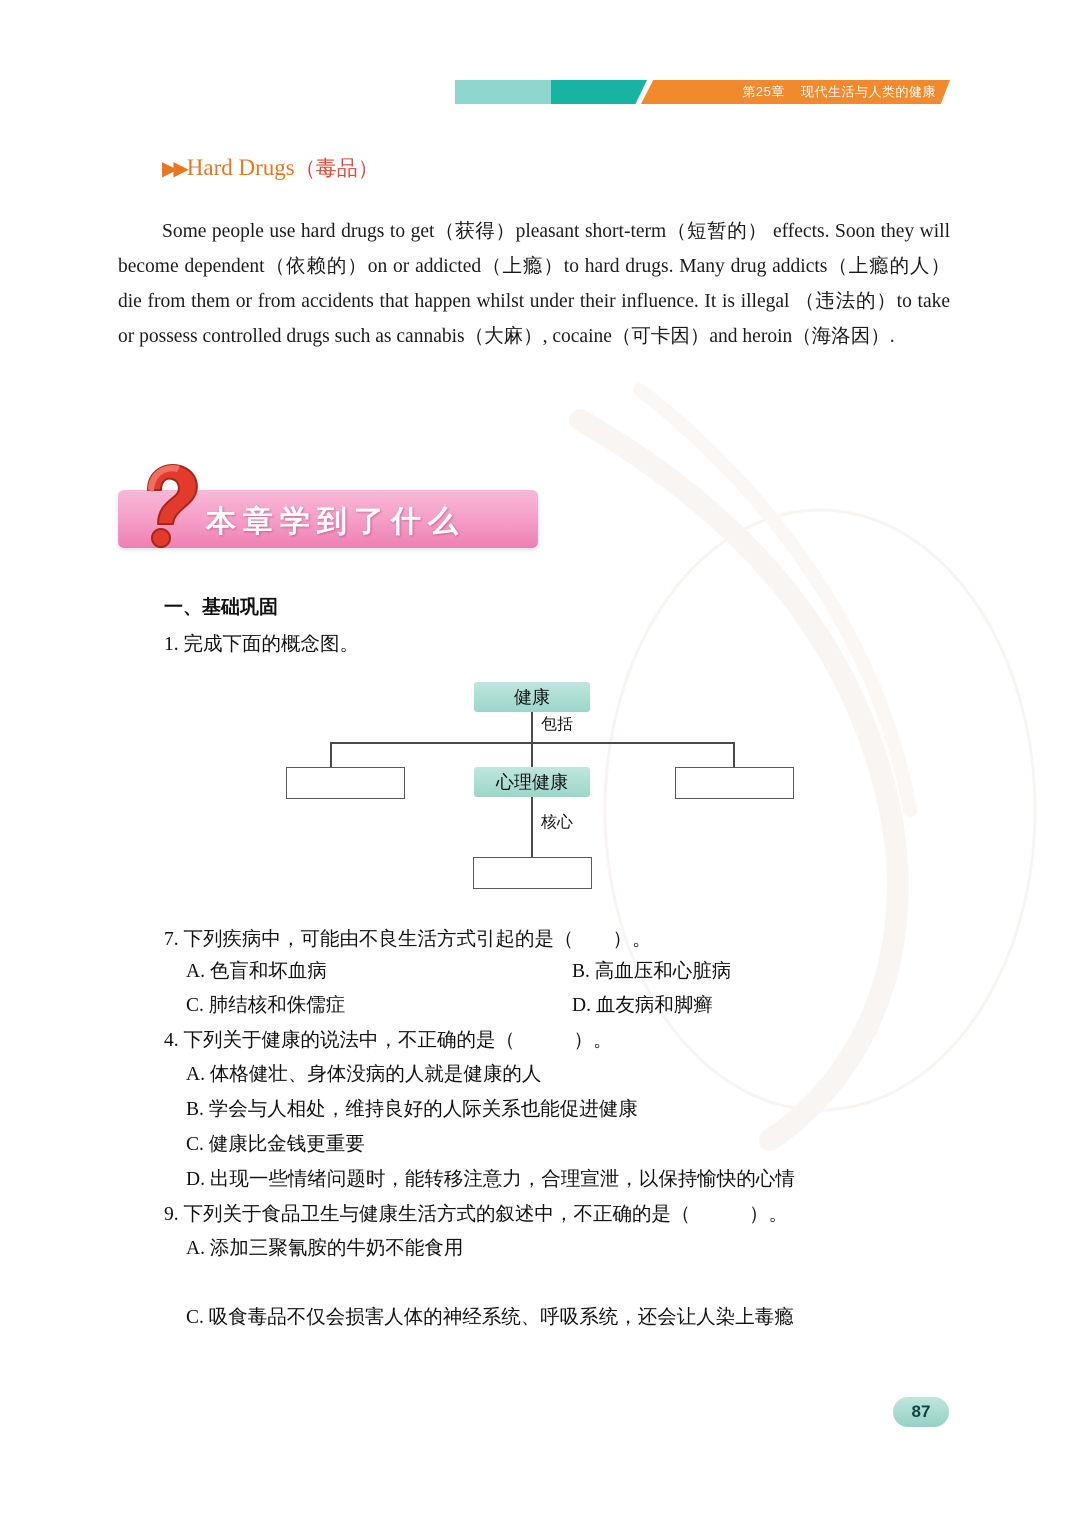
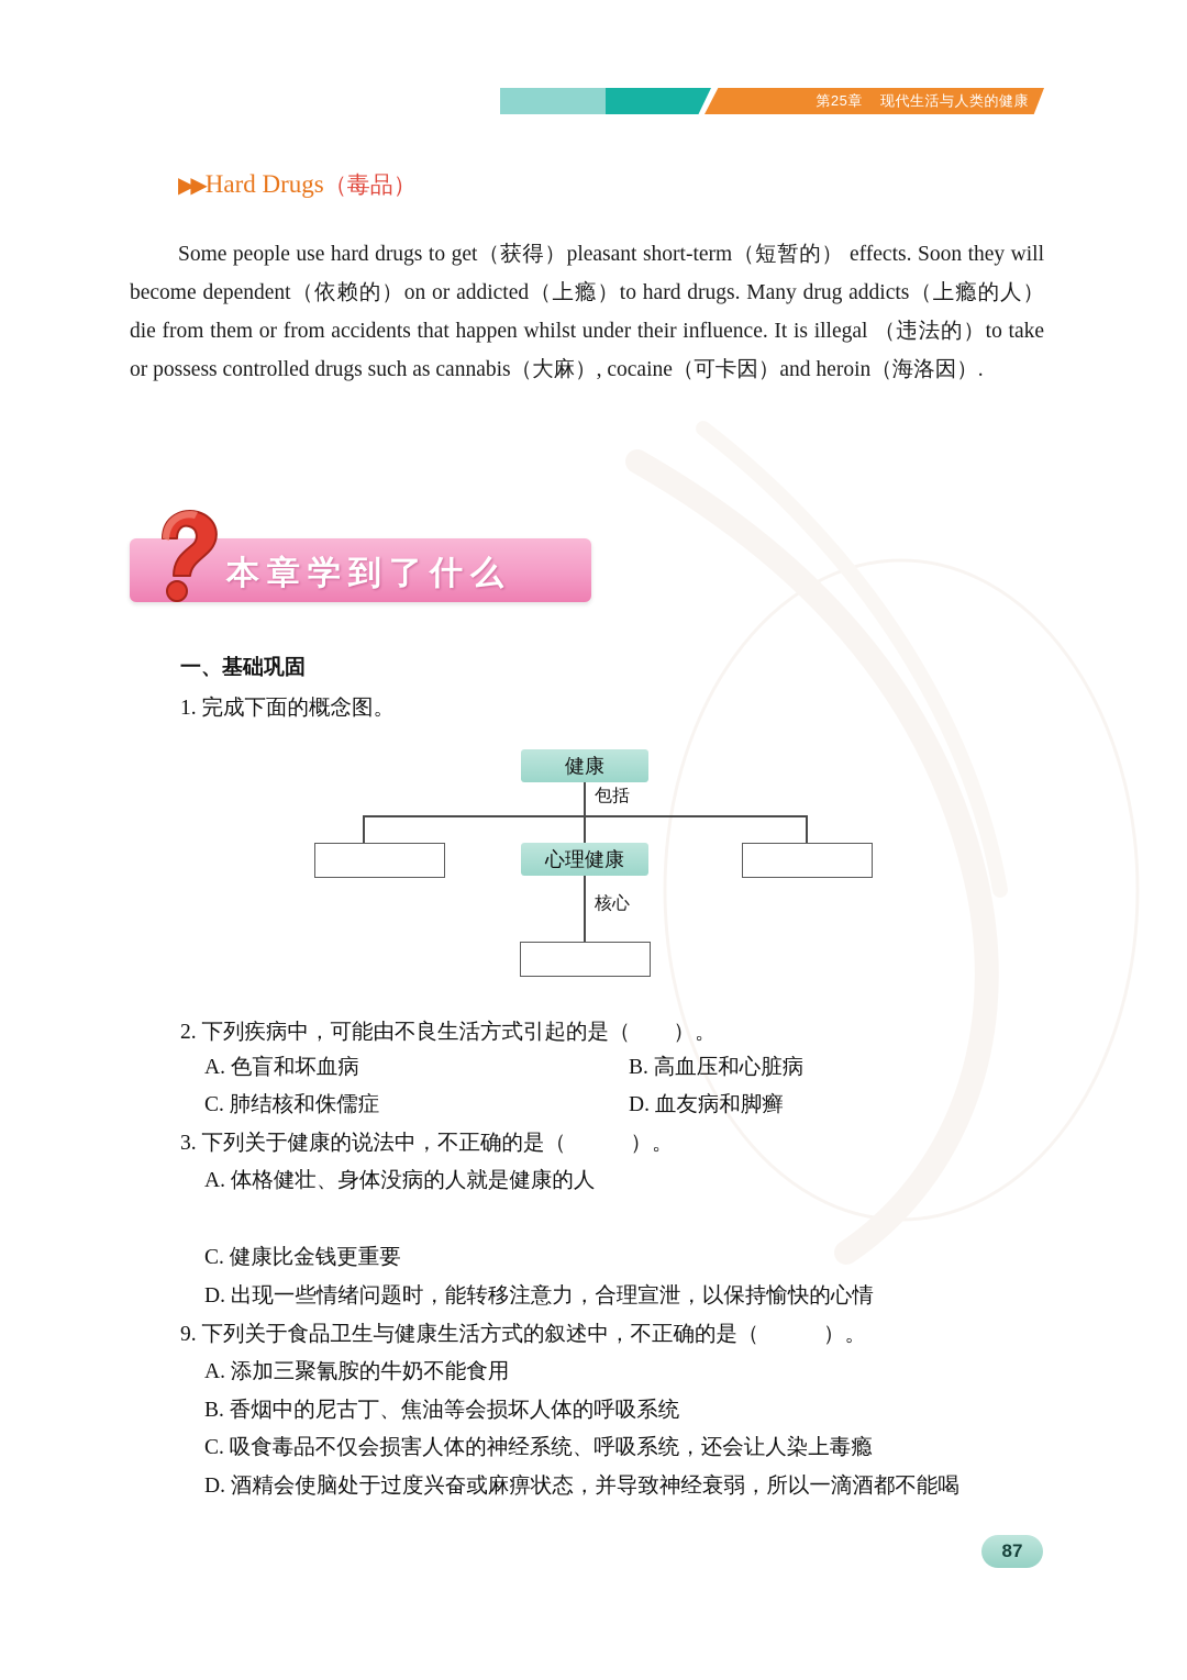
  第25章 现代生活与人类的健康
  ▶▶Hard Drugs（毒品）
  Some people use hard drugs to get（获得）pleasant short-term（短暂的） effects. Soon they will become dependent（依赖的）on or addicted（上瘾）to hard drugs. Many drug addicts（上瘾的人） die from them or from accidents that happen whilst under their influence. It is illegal （违法的）to take or possess controlled drugs such as cannabis（大麻）, cocaine（可卡因）and heroin（海洛因）.
  本章学到了什么
  一、基础巩固
  1. 完成下面的概念图。
  健康
  包括
  心理健康
  核心
- 7. 下列疾病中，可能由不良生活方式引起的是（ ）。
+ 2. 下列疾病中，可能由不良生活方式引起的是（ ）。
  A. 色盲和坏血病
  B. 高血压和心脏病
  C. 肺结核和侏儒症
  D. 血友病和脚癣
- 4. 下列关于健康的说法中，不正确的是（ ）。
+ 3. 下列关于健康的说法中，不正确的是（ ）。
  A. 体格健壮、身体没病的人就是健康的人
- B. 学会与人相处，维持良好的人际关系也能促进健康
  C. 健康比金钱更重要
  D. 出现一些情绪问题时，能转移注意力，合理宣泄，以保持愉快的心情
  9. 下列关于食品卫生与健康生活方式的叙述中，不正确的是（ ）。
  A. 添加三聚氰胺的牛奶不能食用
+ B. 香烟中的尼古丁、焦油等会损坏人体的呼吸系统
  C. 吸食毒品不仅会损害人体的神经系统、呼吸系统，还会让人染上毒瘾
+ D. 酒精会使脑处于过度兴奋或麻痹状态，并导致神经衰弱，所以一滴酒都不能喝
  87
